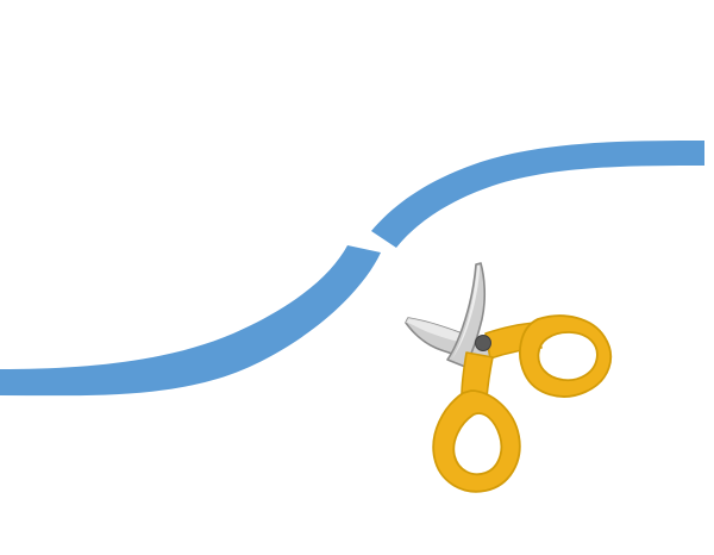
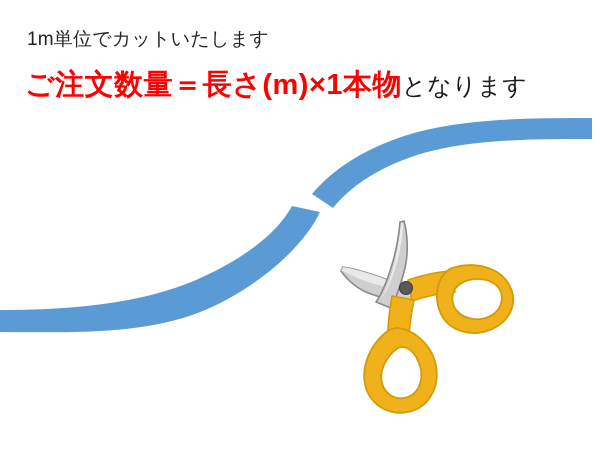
+ 1m単位でカットいたします
+ ご注文数量＝長さ(m)×1本物となります
